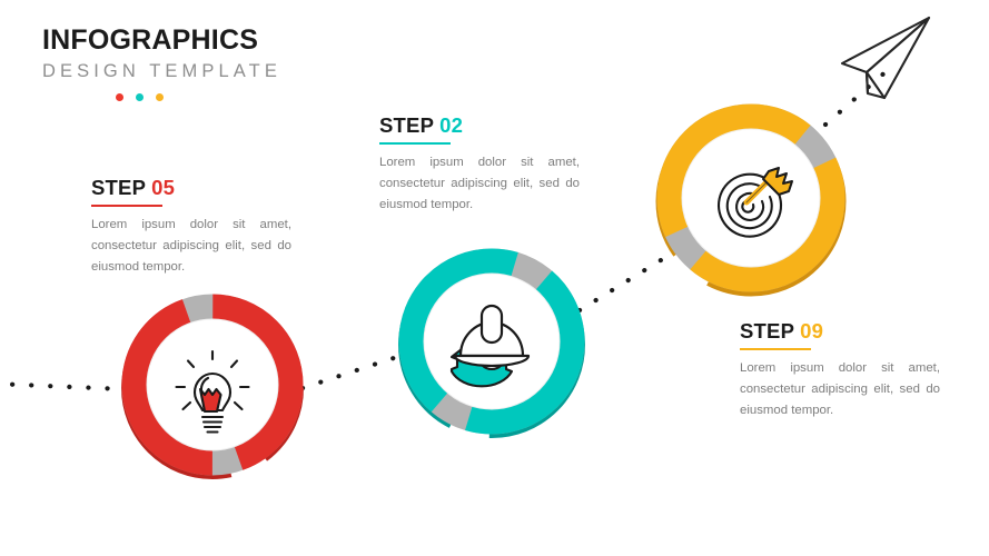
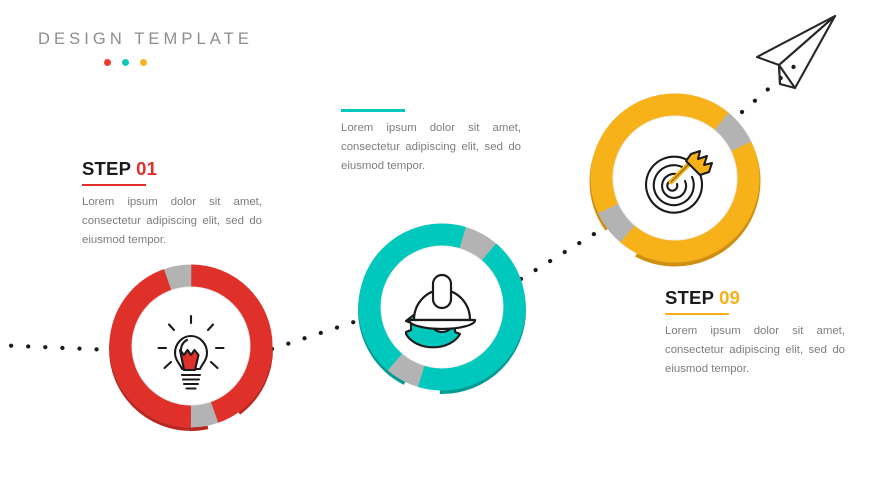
- INFOGRAPHICS
  DESIGN TEMPLATE
- STEP 05
+ STEP 01
  Lorem ipsum dolor sit amet, consectetur adipiscing elit, sed do eiusmod tempor.
- STEP 02
  Lorem ipsum dolor sit amet, consectetur adipiscing elit, sed do eiusmod tempor.
  STEP 09
  Lorem ipsum dolor sit amet, consectetur adipiscing elit, sed do eiusmod tempor.
